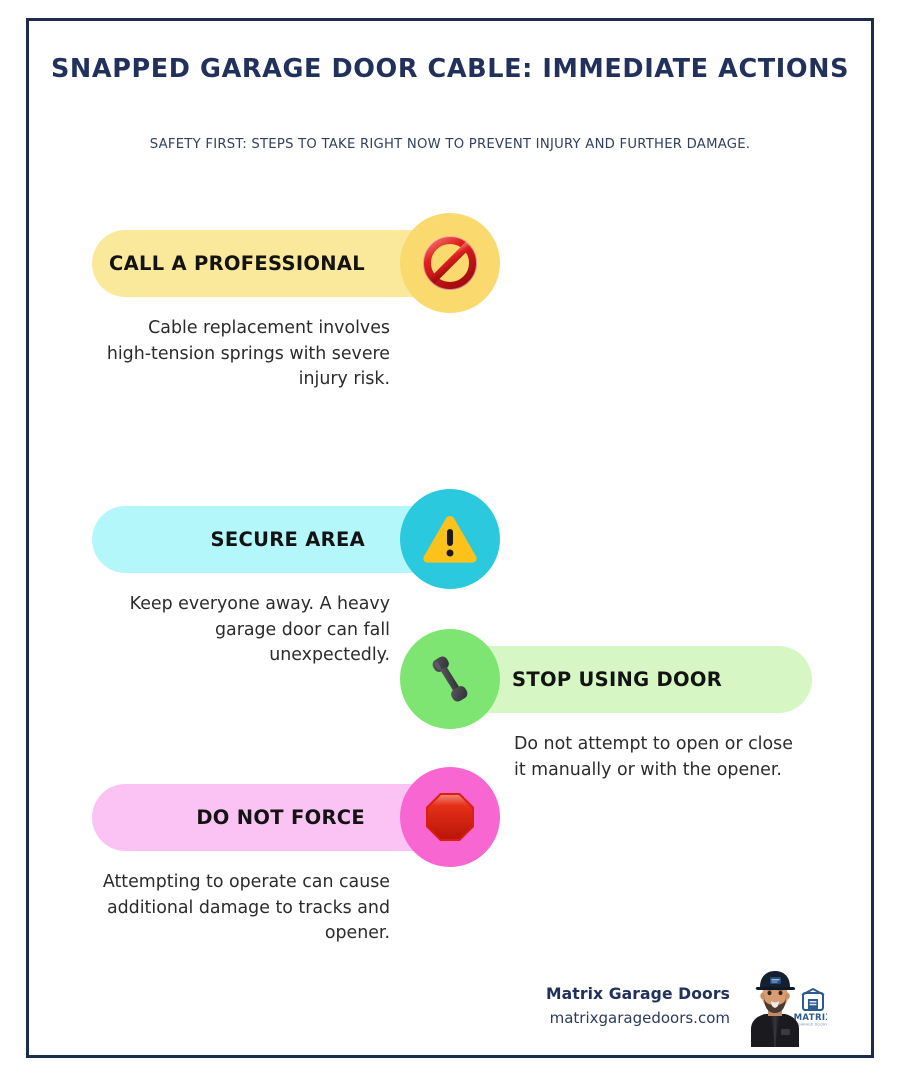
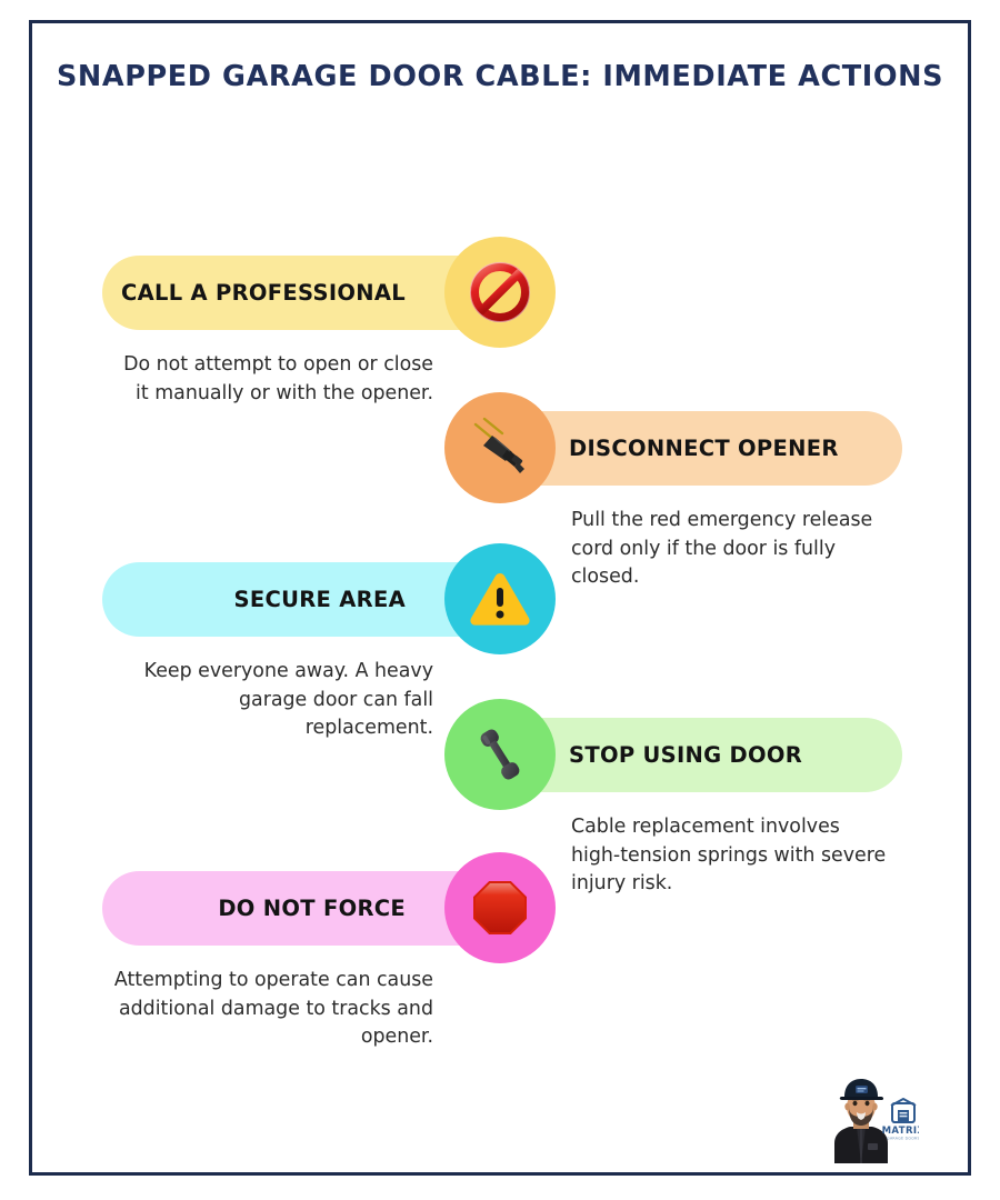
  SNAPPED GARAGE DOOR CABLE: IMMEDIATE ACTIONS
- SAFETY FIRST: STEPS TO TAKE RIGHT NOW TO PREVENT INJURY AND FURTHER DAMAGE.
  CALL A PROFESSIONAL
- Cable replacement involves high-tension springs with severe injury risk.
+ Do not attempt to open or close it manually or with the opener.
+ DISCONNECT OPENER
+ Pull the red emergency release cord only if the door is fully closed.
  SECURE AREA
- Keep everyone away. A heavy garage door can fall unexpectedly.
+ Keep everyone away. A heavy garage door can fall replacement.
  STOP USING DOOR
- Do not attempt to open or close it manually or with the opener.
+ Cable replacement involves high-tension springs with severe injury risk.
  DO NOT FORCE
  Attempting to operate can cause additional damage to tracks and opener.
- Matrix Garage Doors
- matrixgaragedoors.com
  MATRI
